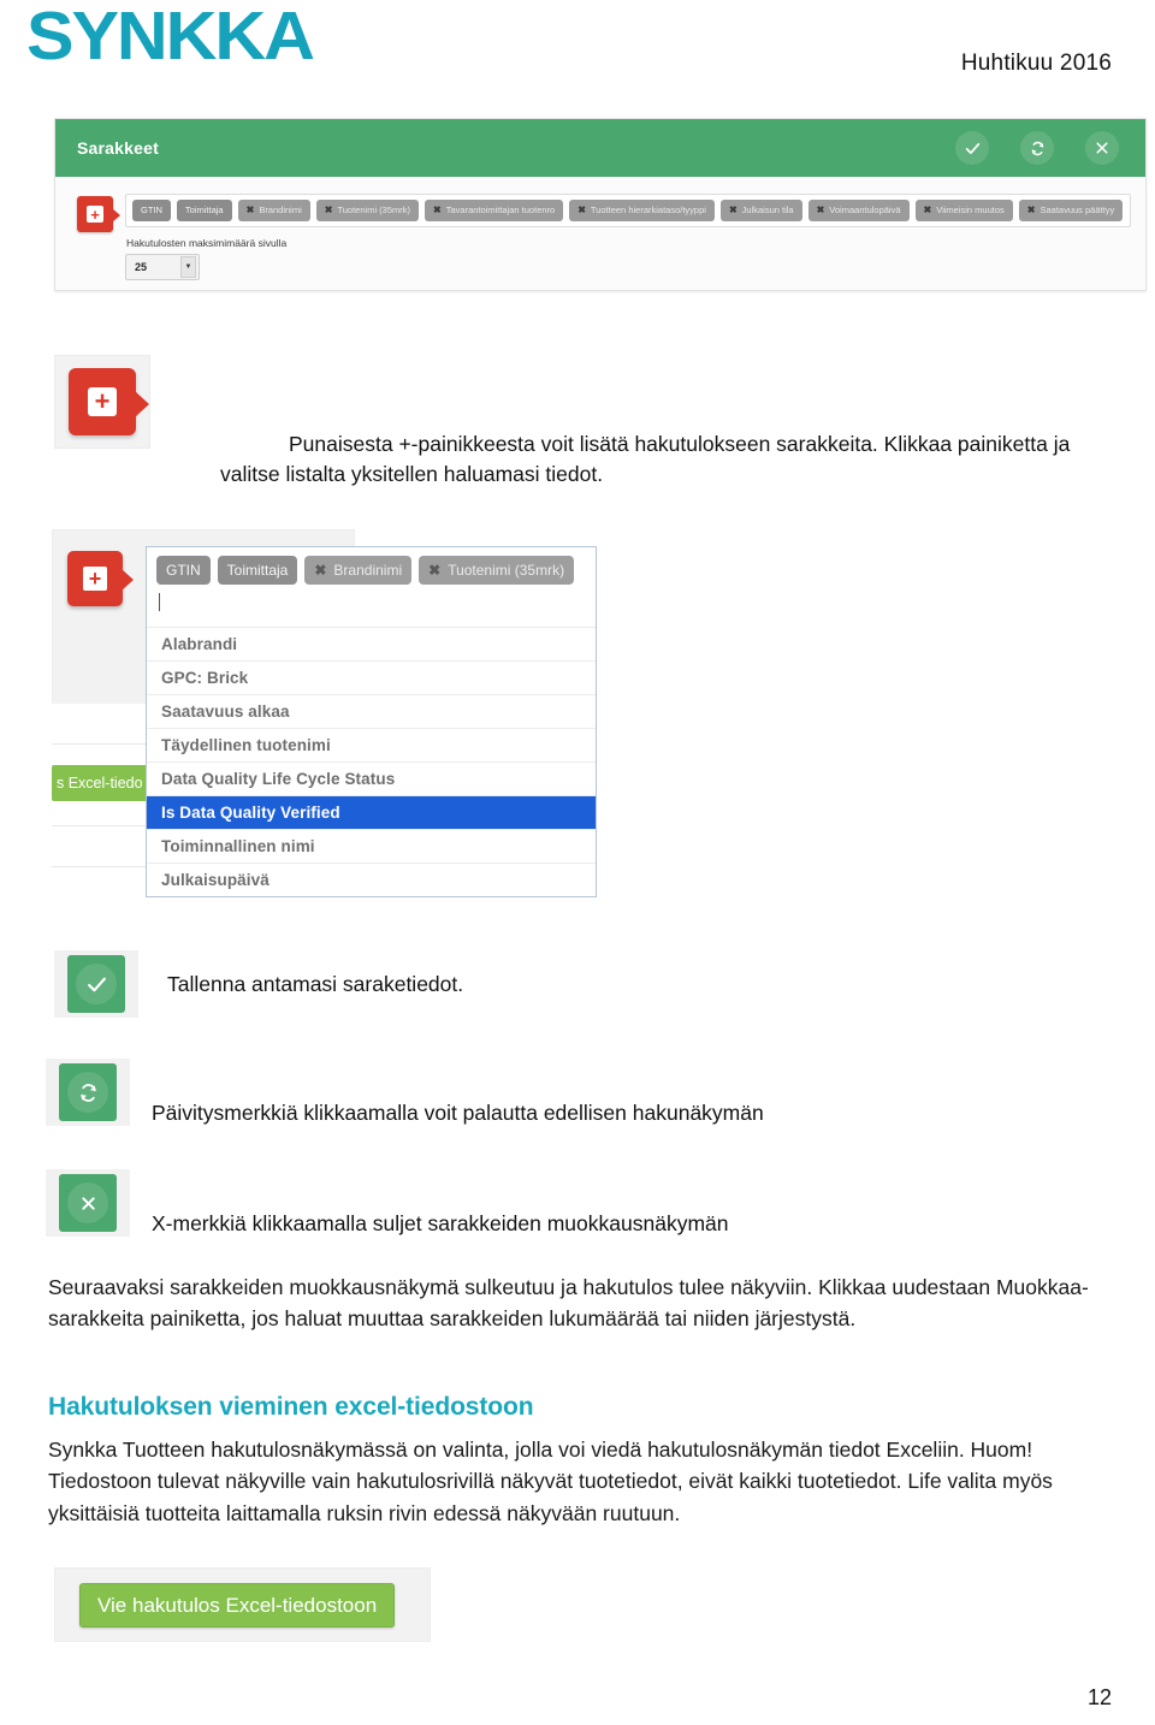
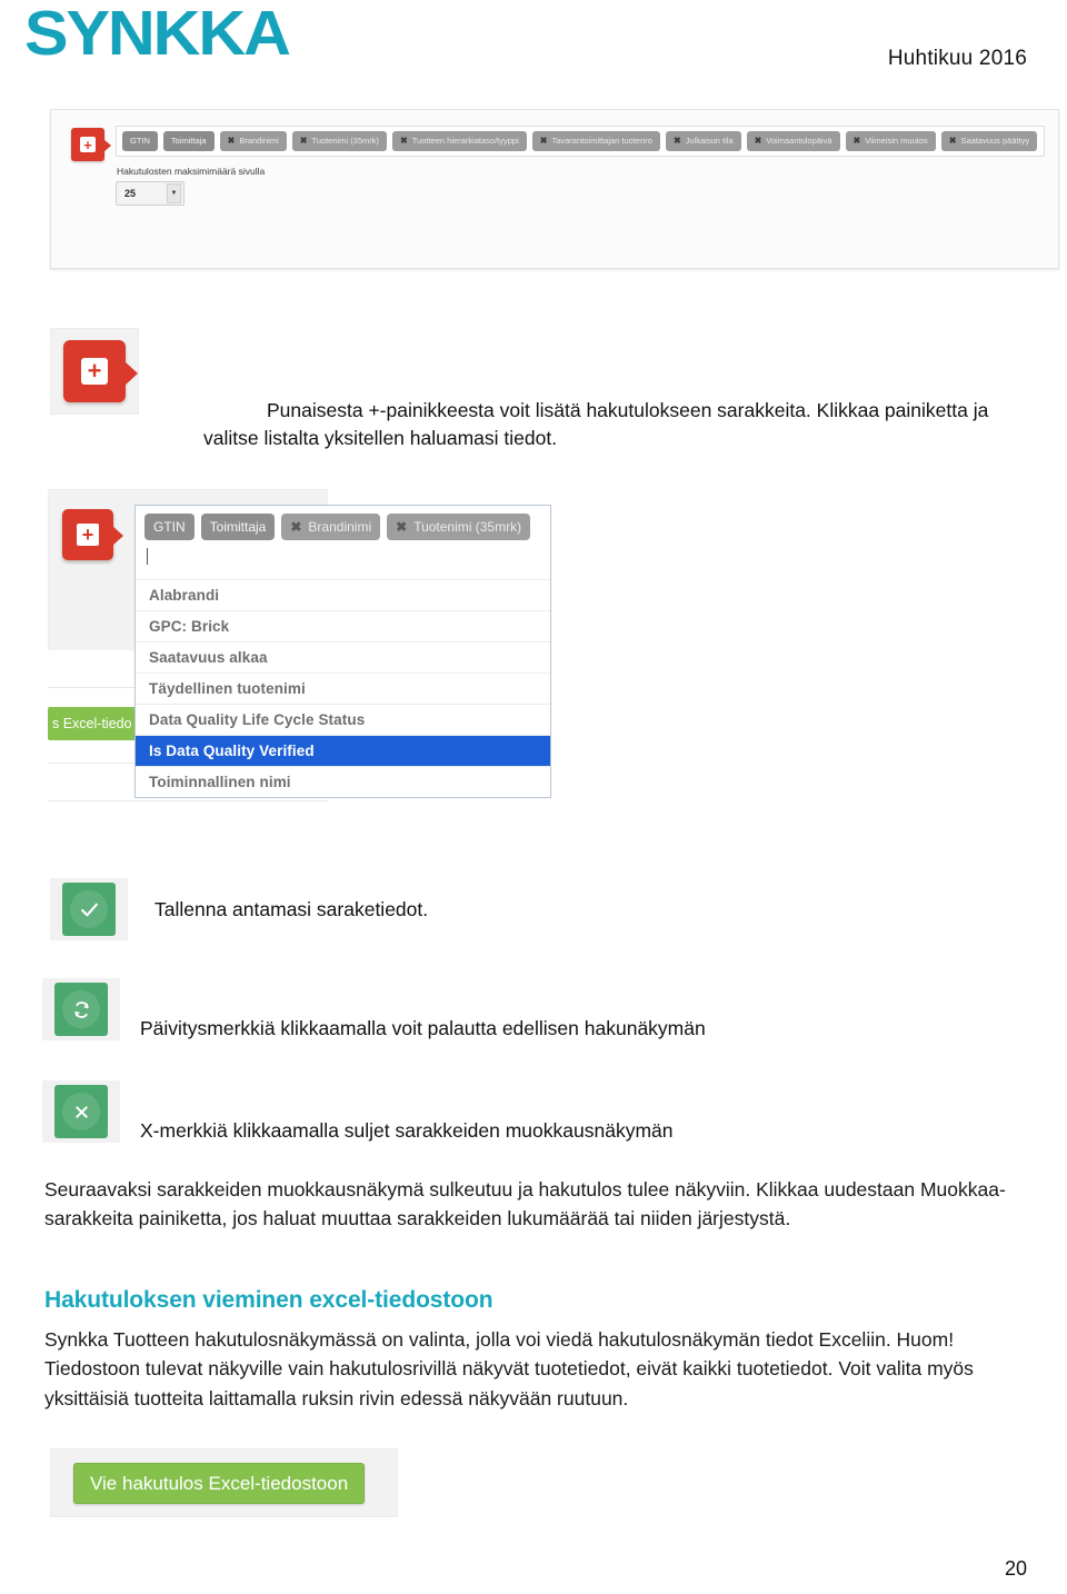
  SYNKKA
  Huhtikuu 2016
- Sarakkeet
  +
  GTIN
  Toimittaja
  ✖
  Brandinimi
  ✖
  Tuotenimi (35mrk)
  ✖
- Tavarantoimittajan tuotenro
+ Tuotteen hierarkiataso/tyyppi
  ✖
- Tuotteen hierarkiataso/tyyppi
+ Tavarantoimittajan tuotenro
  ✖
  Julkaisun tila
  ✖
  Voimaantulopäivä
  ✖
  Viimeisin muutos
  ✖
  Saatavuus päättyy
  Hakutulosten maksimimäärä sivulla
  25
  +
  Punaisesta +-painikkeesta voit lisätä hakutulokseen sarakkeita. Klikkaa painiketta ja valitse listalta yksitellen haluamasi tiedot.
  s Excel-tiedo
  +
  GTIN
  Toimittaja
  ✖
  Brandinimi
  ✖
  Tuotenimi (35mrk)
  Alabrandi
  GPC: Brick
  Saatavuus alkaa
  Täydellinen tuotenimi
  Data Quality Life Cycle Status
  Is Data Quality Verified
  Toiminnallinen nimi
- Julkaisupäivä
  Tallenna antamasi saraketiedot.
  Päivitysmerkkiä klikkaamalla voit palautta edellisen hakunäkymän
  X-merkkiä klikkaamalla suljet sarakkeiden muokkausnäkymän
  Seuraavaksi sarakkeiden muokkausnäkymä sulkeutuu ja hakutulos tulee näkyviin. Klikkaa uudestaan Muokkaa-sarakkeita painiketta, jos haluat muuttaa sarakkeiden lukumäärää tai niiden järjestystä.
  Hakutuloksen vieminen excel-tiedostoon
- Synkka Tuotteen hakutulosnäkymässä on valinta, jolla voi viedä hakutulosnäkymän tiedot Exceliin. Huom! Tiedostoon tulevat näkyville vain hakutulosrivillä näkyvät tuotetiedot, eivät kaikki tuotetiedot. Life valita myös yksittäisiä tuotteita laittamalla ruksin rivin edessä näkyvään ruutuun.
+ Synkka Tuotteen hakutulosnäkymässä on valinta, jolla voi viedä hakutulosnäkymän tiedot Exceliin. Huom! Tiedostoon tulevat näkyville vain hakutulosrivillä näkyvät tuotetiedot, eivät kaikki tuotetiedot. Voit valita myös yksittäisiä tuotteita laittamalla ruksin rivin edessä näkyvään ruutuun.
  Vie hakutulos Excel-tiedostoon
- 12
+ 20
